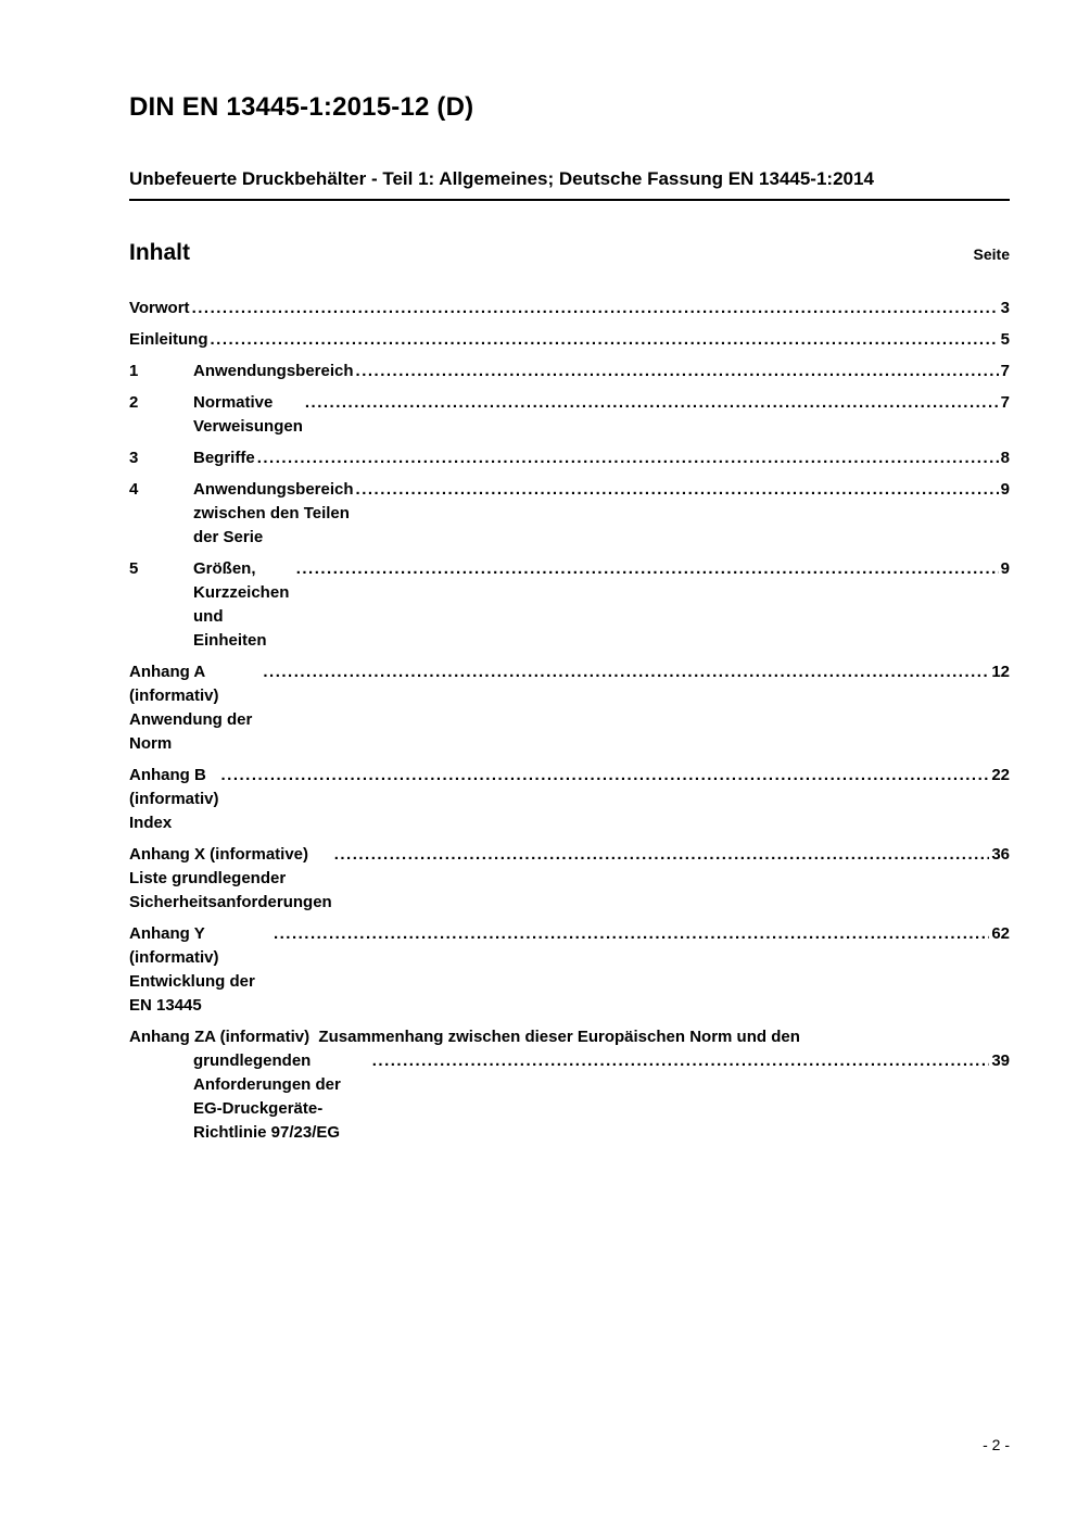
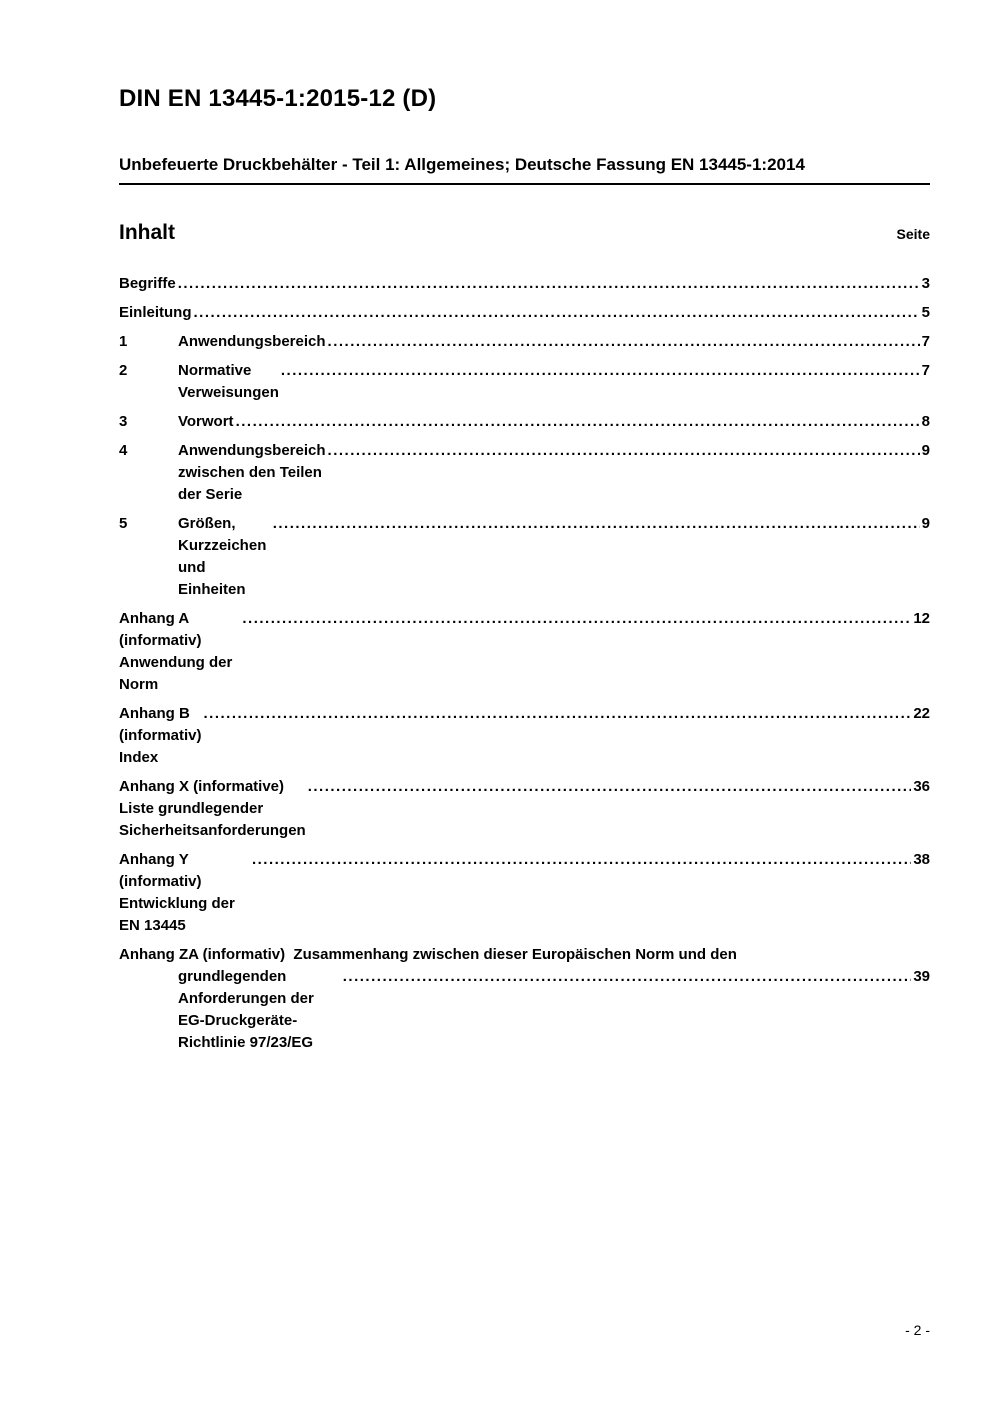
  DIN EN 13445-1:2015-12 (D)
  Unbefeuerte Druckbehälter - Teil 1: Allgemeines; Deutsche Fassung EN 13445-1:2014
  Inhalt
  Seite
- Vorwort
+ Begriffe
  3
  Einleitung
  5
  1
  Anwendungsbereich
  7
  2
  Normative Verweisungen
  7
  3
- Begriffe
+ Vorwort
  8
  4
  Anwendungsbereich zwischen den Teilen der Serie
  9
  5
  Größen, Kurzzeichen und Einheiten
  9
  Anhang A (informativ) Anwendung der Norm
  12
  Anhang B (informativ) Index
  22
  Anhang X (informative) Liste grundlegender Sicherheitsanforderungen
  36
  Anhang Y (informativ) Entwicklung der EN 13445
- 62
+ 38
  Anhang ZA (informativ) Zusammenhang zwischen dieser Europäischen Norm und den
  grundlegenden Anforderungen der EG-Druckgeräte-Richtlinie 97/23/EG
  39
  - 2 -
